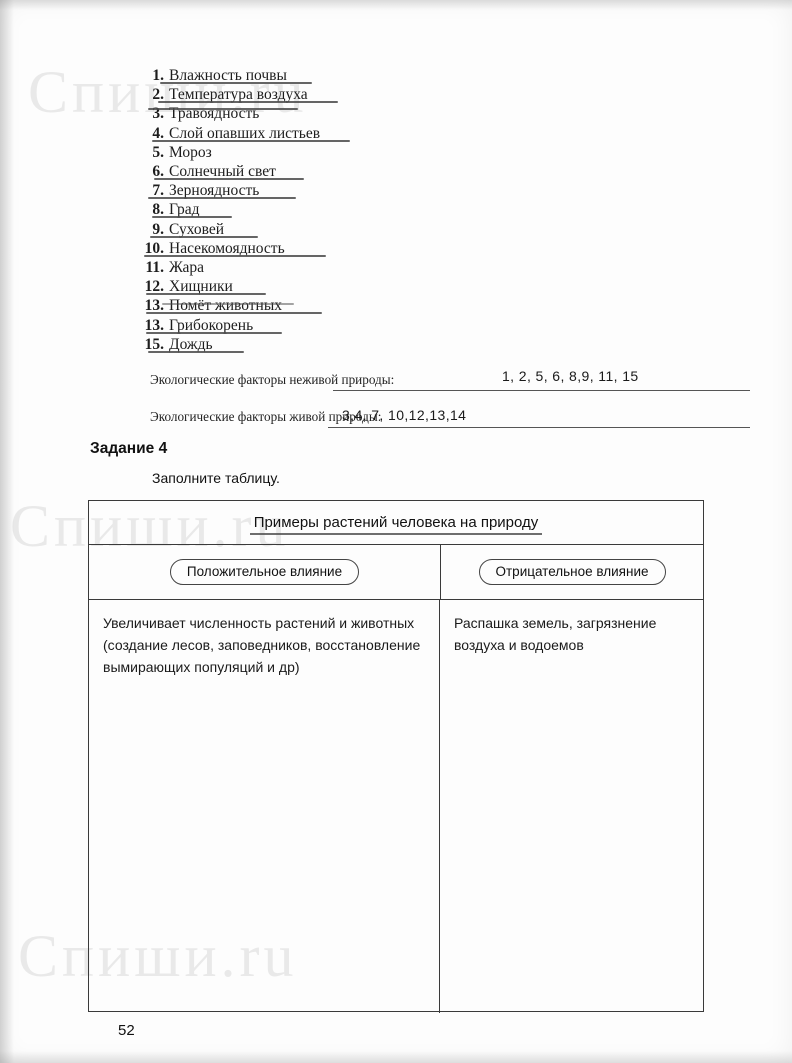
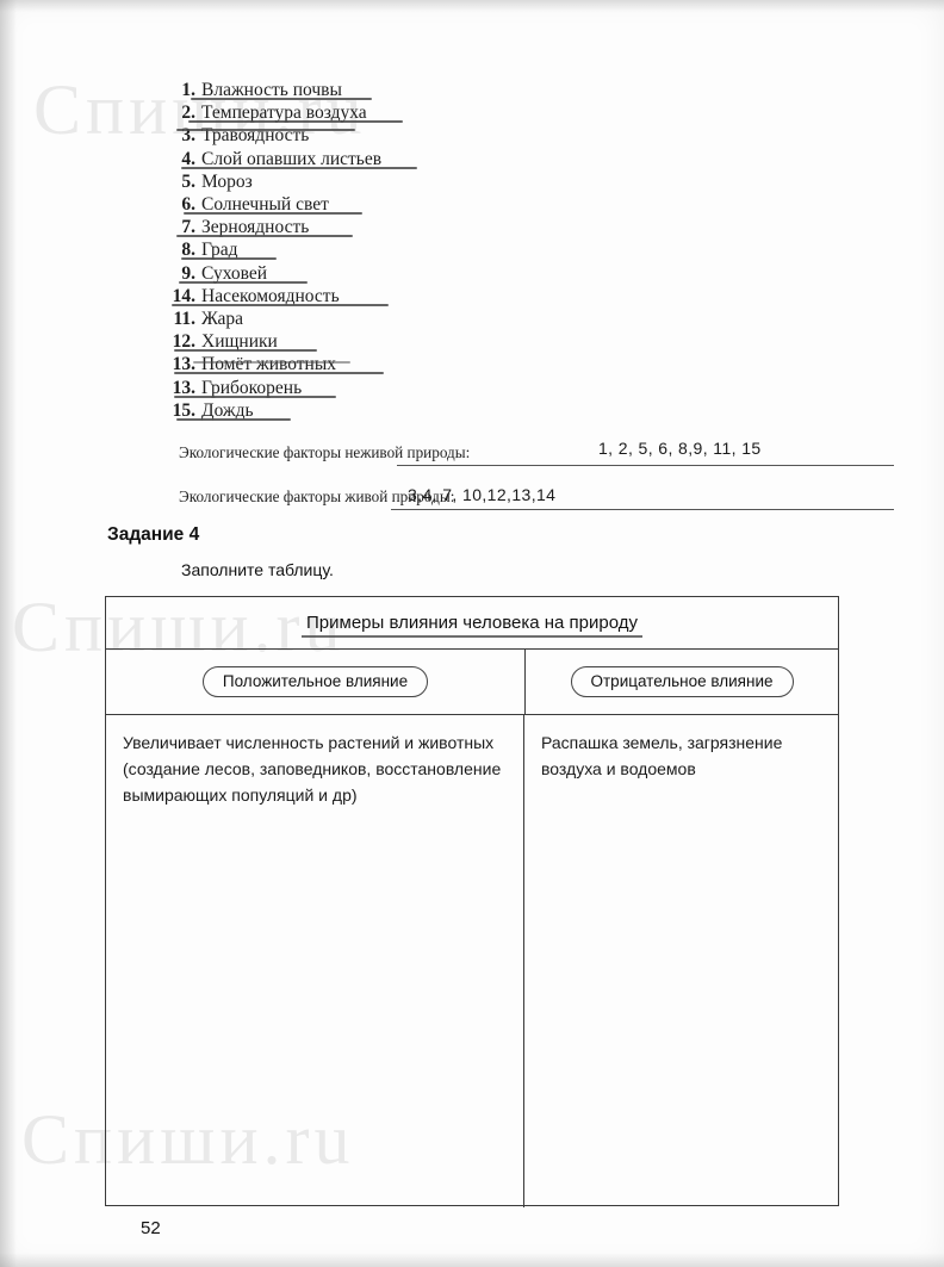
  Спиши.ru
  Спиши.ru
  Спиши.ru
  1. Влажность почвы
  2. Температура воздуха
  3. Травоядность
  4. Слой опавших листьев
  5. Мороз
  6. Солнечный свет
  7. Зерноядность
  8. Град
  9. Суховей
- 10. Насекомоядность
+ 14. Насекомоядность
  11. Жара
  12. Хищники
  13. Помёт животных
  13. Грибокорень
  15. Дождь
  Экологические факторы неживой природы:
  1, 2, 5, 6, 8,9, 11, 15
  Экологические факторы живой природы:
  3,4, 7, 10,12,13,14
  Задание 4
  Заполните таблицу.
- Примеры растений человека на природу
+ Примеры влияния человека на природу
  Положительное влияние
  Отрицательное влияние
  Увеличивает численность растений и животных (создание лесов, заповедников, восстановление вымирающих популяций и др)
  Распашка земель, загрязнение воздуха и водоемов
  52
